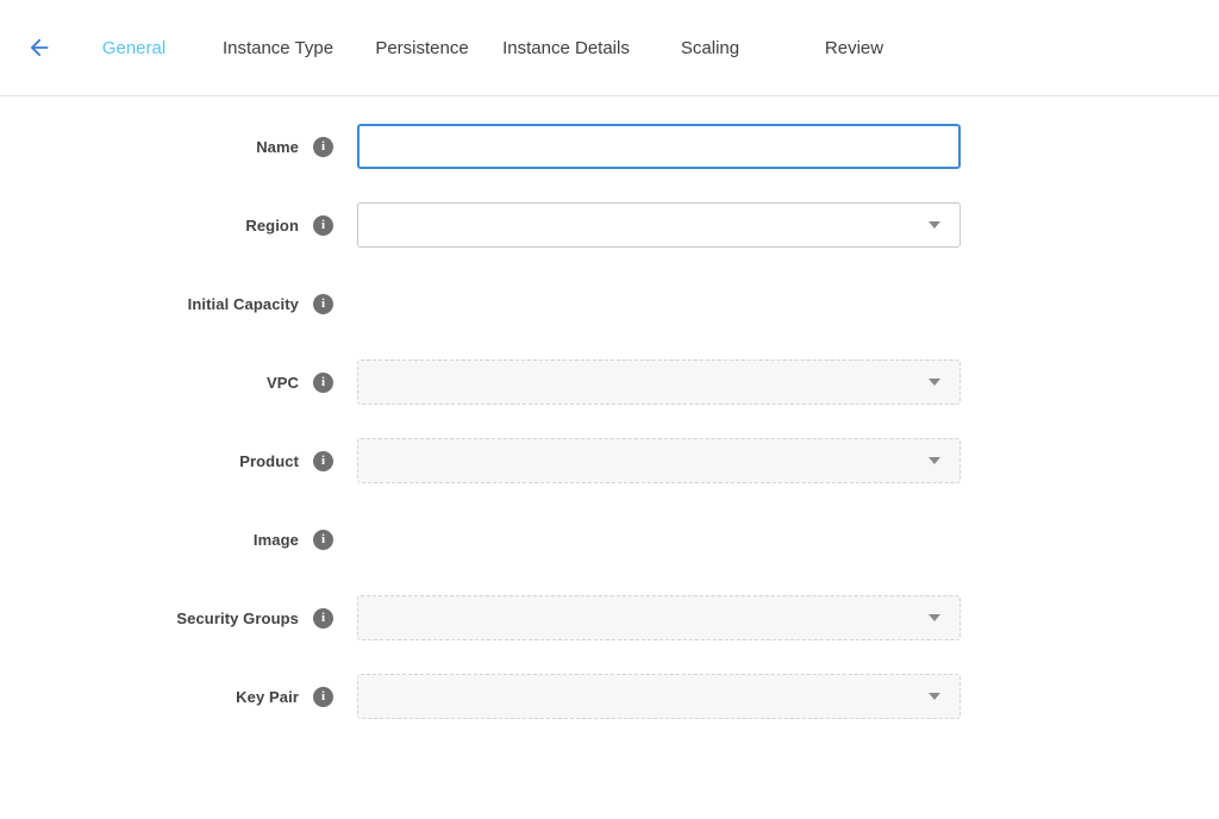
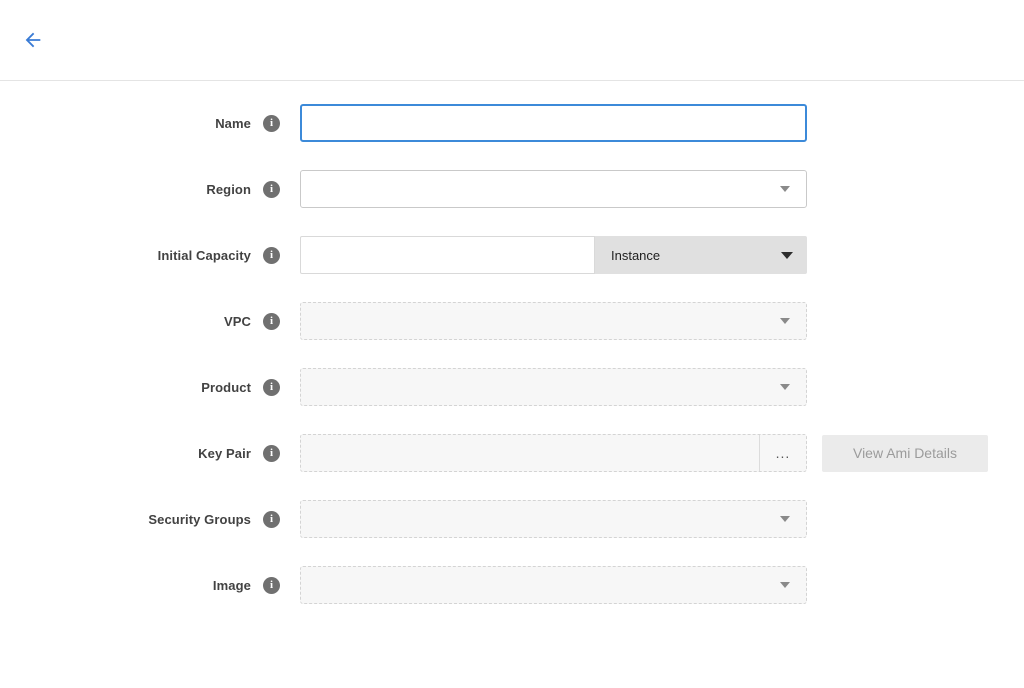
- General
- Instance Type
- Persistence
- Instance Details
- Scaling
- Review
  Name
  i
  Region
  i
  Initial Capacity
  i
+ Instance
  VPC
  i
  Product
  i
- Image
+ Key Pair
  i
+ ...
+ View Ami Details
  Security Groups
  i
- Key Pair
+ Image
  i
